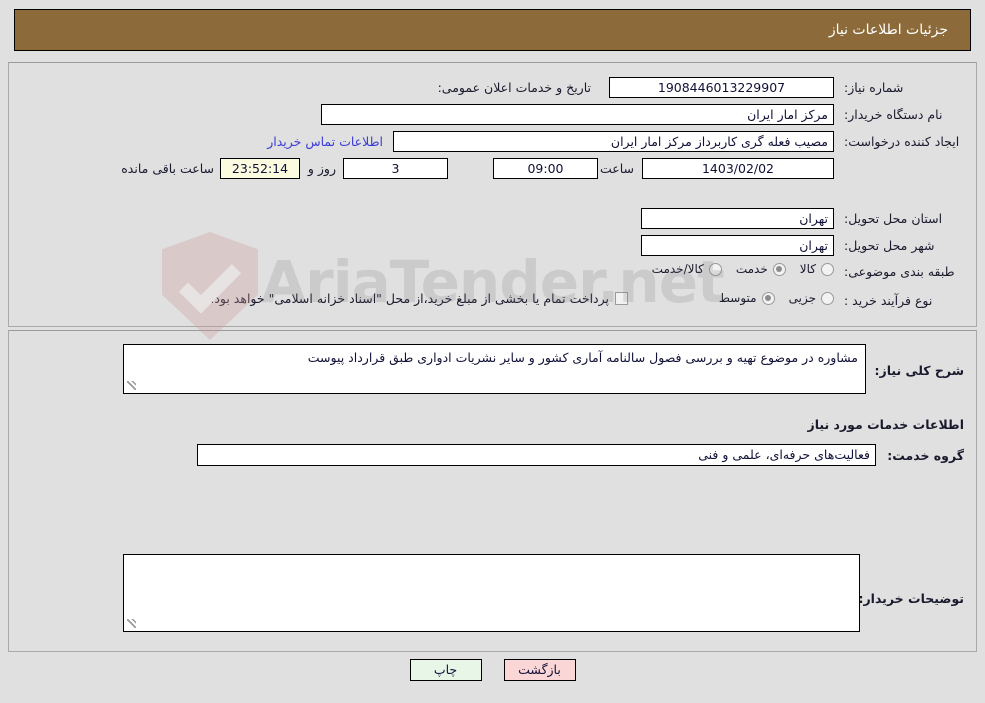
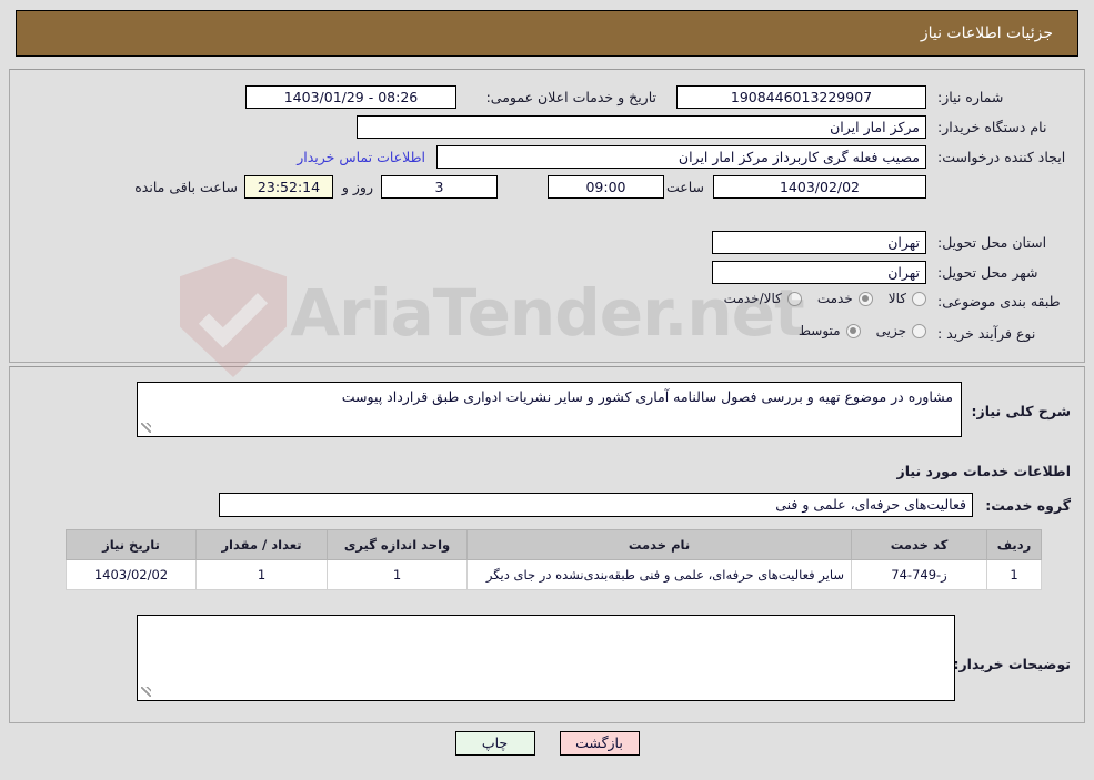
  AriaTender.net
  جزئیات اطلاعات نیاز
  شماره نیاز:
  1908446013229907
  تاریخ و خدمات اعلان عمومی:
+ 08:26 - 1403/01/29
  نام دستگاه خریدار:
  مرکز امار ایران
  ایجاد کننده درخواست:
  مصیب فعله گری کاربرداز مرکز امار ایران
  اطلاعات تماس خریدار
  1403/02/02
  ساعت
  09:00
  3
  روز و
  23:52:14
  ساعت باقی مانده
  استان محل تحویل:
  تهران
  شهر محل تحویل:
  تهران
  طبقه بندی موضوعی:
  کالا
  خدمت
  کالا/خدمت
  نوع فرآیند خرید :
  جزیی
  متوسط
- پرداخت تمام یا بخشی از مبلغ خرید،از محل "اسناد خزانه اسلامی" خواهد بود.
  شرح کلی نیاز:
  مشاوره در موضوع تهیه و بررسی فصول سالنامه آماری کشور و سایر نشریات ادواری طبق قرارداد پیوست
  اطلاعات خدمات مورد نیاز
  گروه خدمت:
  فعالیت‌های حرفه‌ای، علمی و فنی
+ ردیف	کد خدمت	نام خدمت	واحد اندازه گیری	تعداد / مقدار	تاریخ نیاز
+ 1	ز-749-74	سایر فعالیت‌های حرفه‌ای، علمی و فنی طبقه‌بندی‌نشده در جای دیگر	1	1	1403/02/02
  توضیحات خریدار:
  بازگشت
  چاپ
